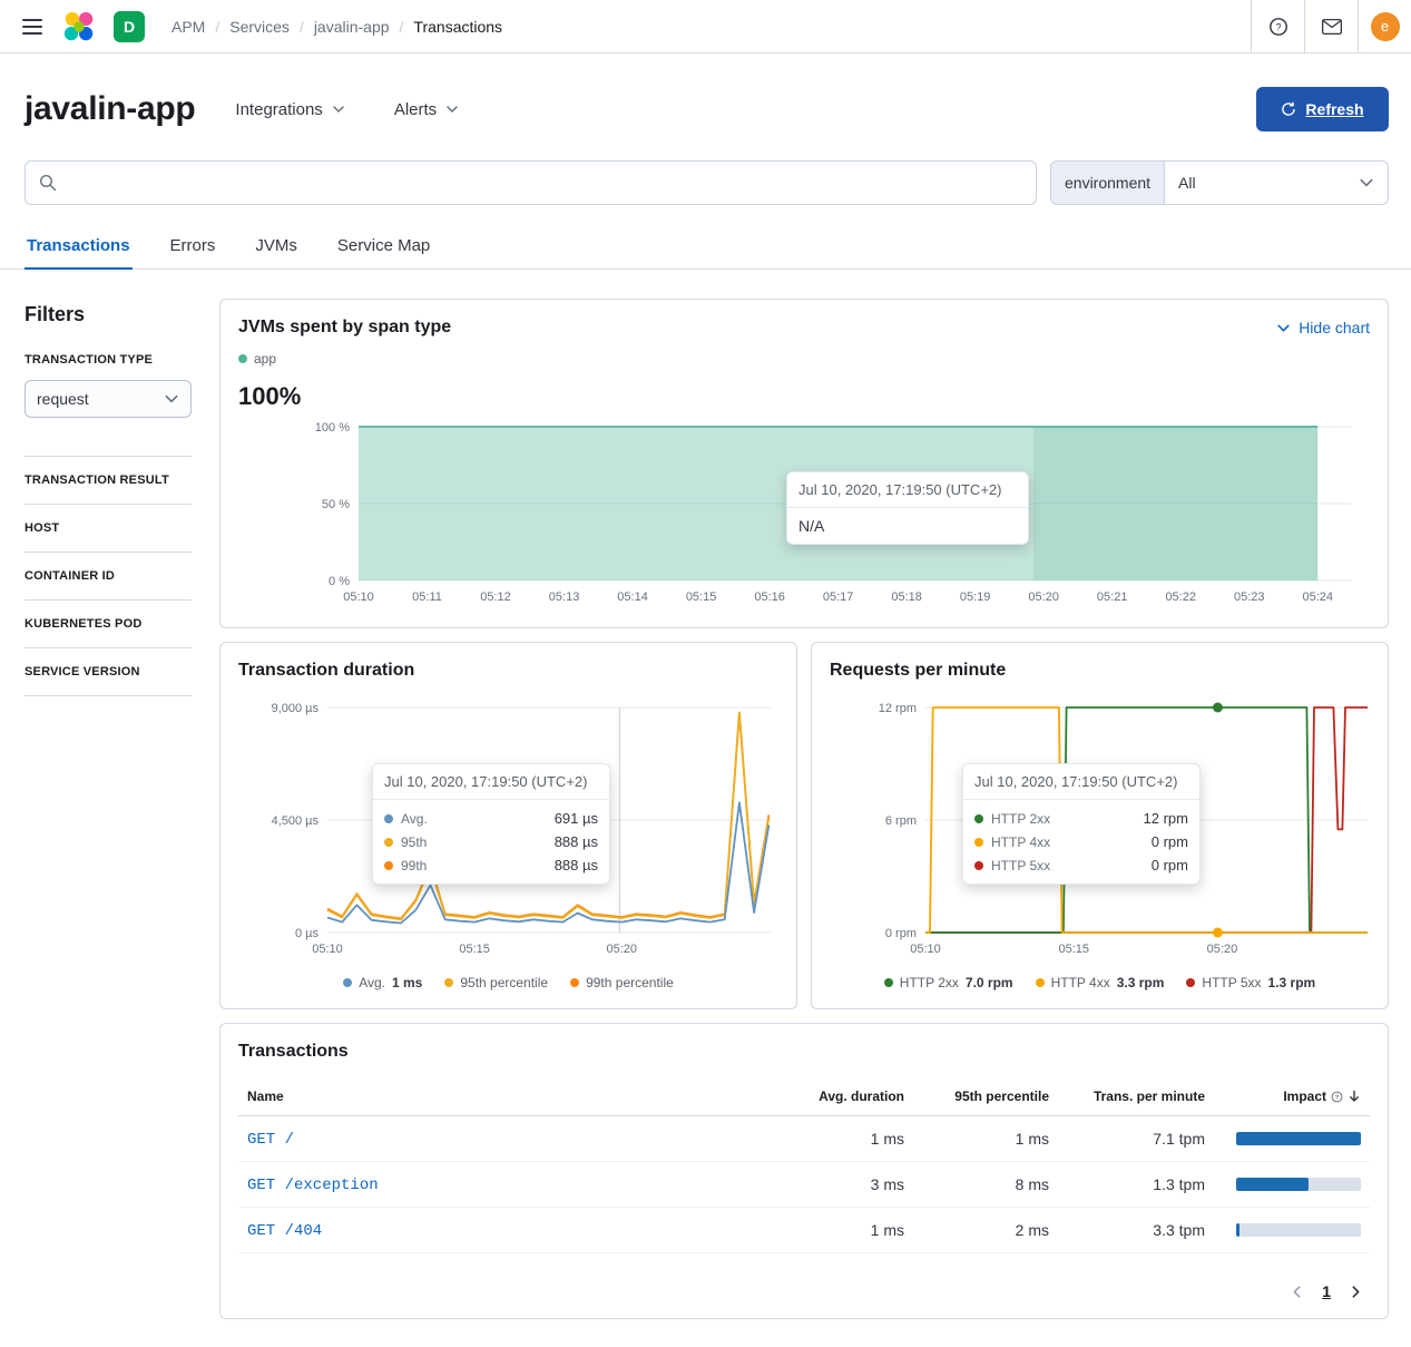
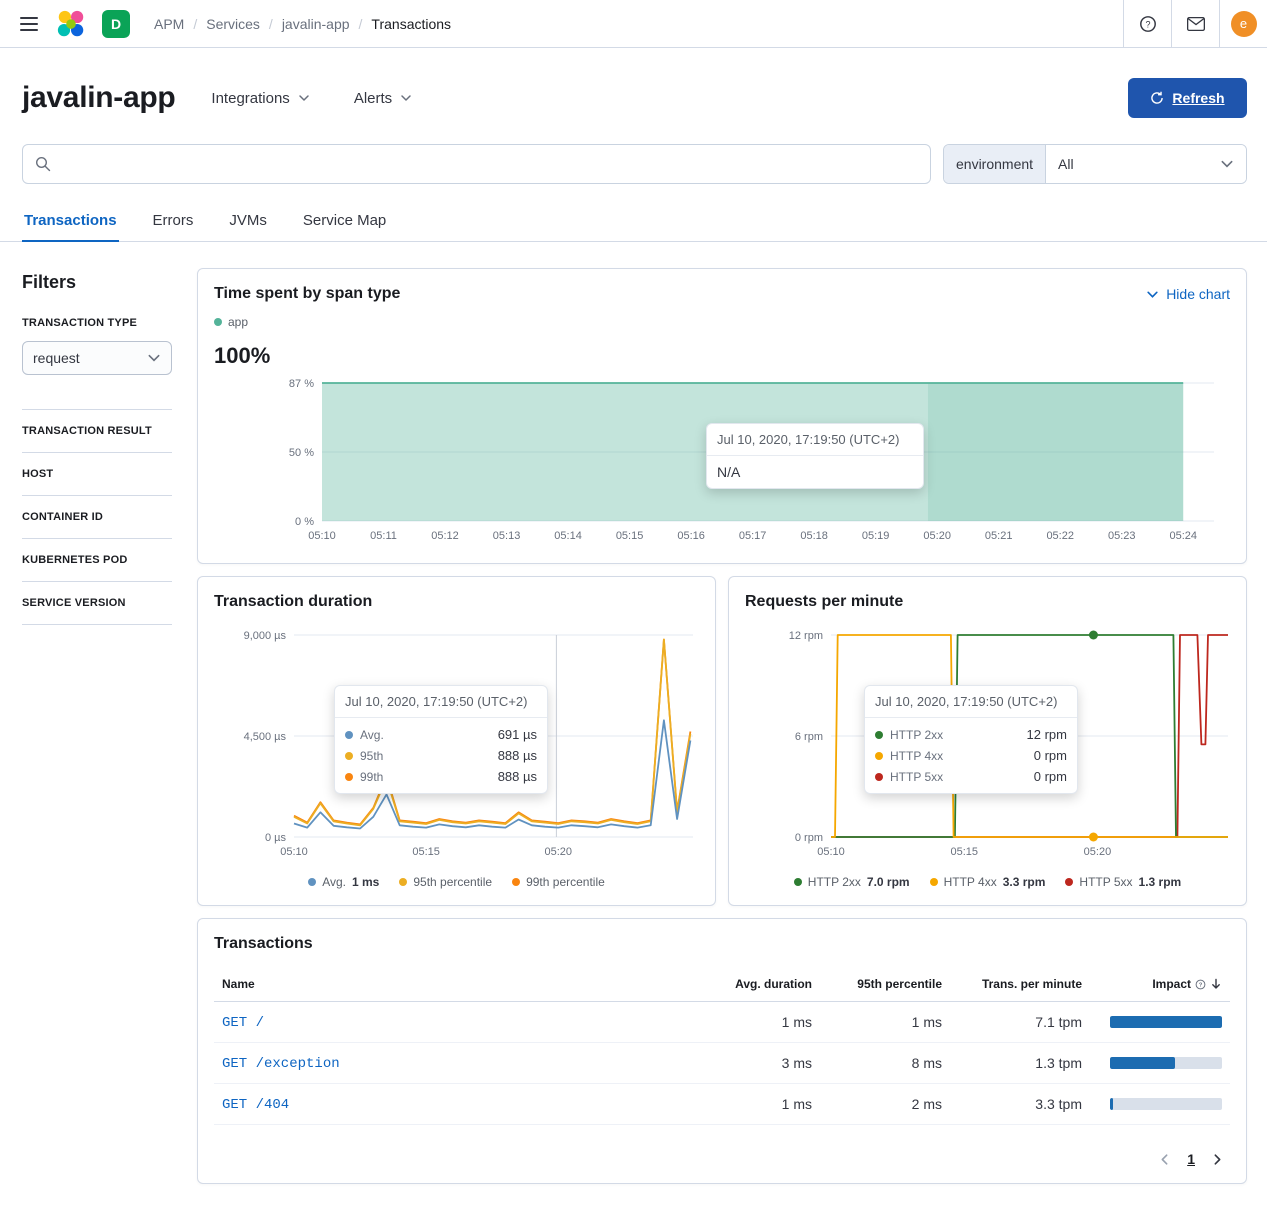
  D
  APM
  Services
  javalin-app
  Transactions
  ?
  e
  javalin-app
  Integrations
  Alerts
  Refresh
  environment
  All
  Transactions
  Errors
  JVMs
  Service Map
  Filters
  TRANSACTION TYPE
  request
  TRANSACTION RESULT
  HOST
  CONTAINER ID
  KUBERNETES POD
  SERVICE VERSION
- JVMs spent by span type
+ Time spent by span type
  Hide chart
  app
  100%
  0 %
  50 %
- 100 %
+ 87 %
  05:10
  05:11
  05:12
  05:13
  05:14
  05:15
  05:16
  05:17
  05:18
  05:19
  05:20
  05:21
  05:22
  05:23
  05:24
  Jul 10, 2020, 17:19:50 (UTC+2)
  N/A
  Transaction duration
  0 µs
  4,500 µs
  9,000 µs
  05:10
  05:15
  05:20
  Jul 10, 2020, 17:19:50 (UTC+2)
  Avg.
  691 µs
  95th
  888 µs
  99th
  888 µs
  Avg.
  1 ms
  95th percentile
  99th percentile
  Requests per minute
  0 rpm
  6 rpm
  12 rpm
  05:10
  05:15
  05:20
  Jul 10, 2020, 17:19:50 (UTC+2)
  HTTP 2xx
  12 rpm
  HTTP 4xx
  0 rpm
  HTTP 5xx
  0 rpm
  HTTP 2xx
  7.0 rpm
  HTTP 4xx
  3.3 rpm
  HTTP 5xx
  1.3 rpm
  Transactions
  Name	Avg. duration	95th percentile	Trans. per minute	Impact
  GET /	1 ms	1 ms	7.1 tpm
  GET /exception	3 ms	8 ms	1.3 tpm
  GET /404	1 ms	2 ms	3.3 tpm
  1
